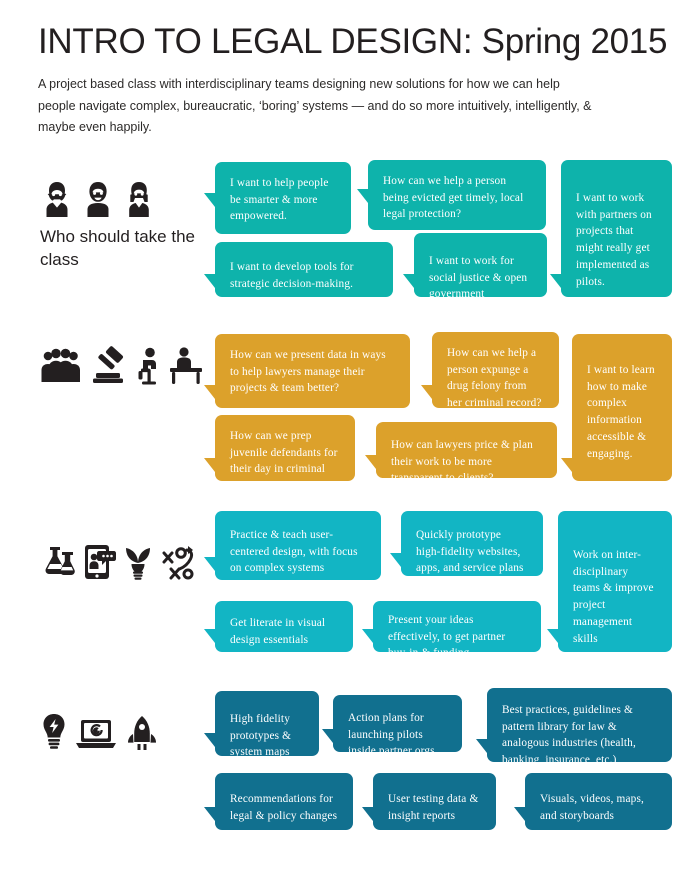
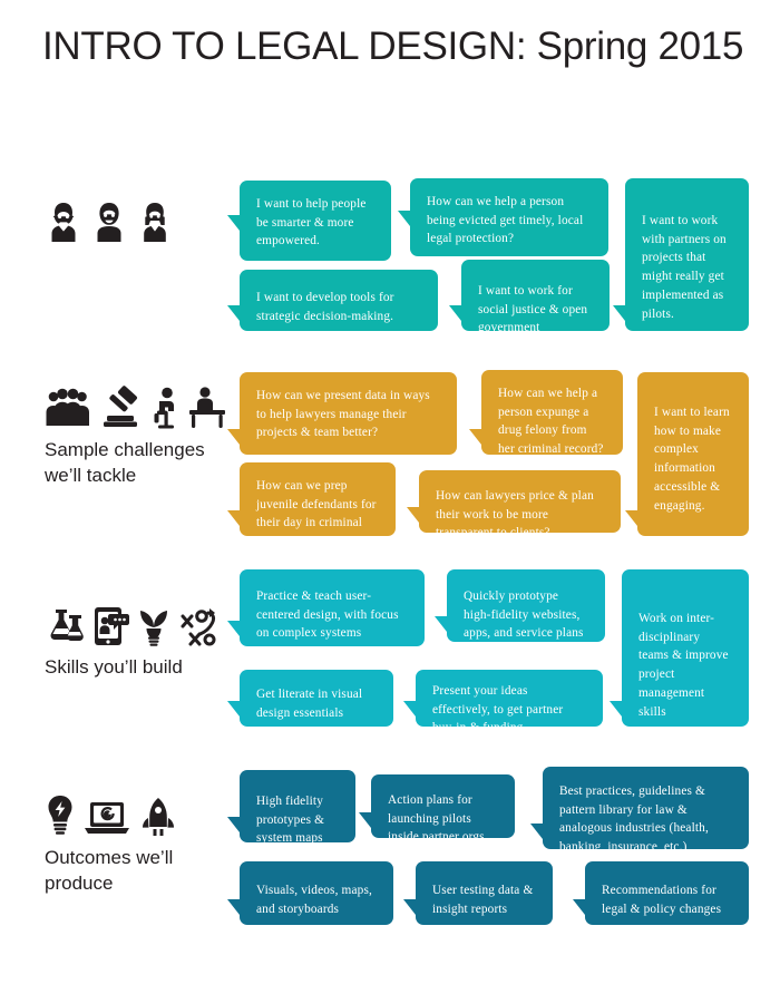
  INTRO TO LEGAL DESIGN: Spring 2015
- A project based class with interdisciplinary teams designing new solutions for how we can help people navigate complex, bureaucratic, ‘boring’ systems — and do so more intuitively, intelligently, & maybe even happily.
- Who should take the class
  I want to help people be smarter & more empowered.
  How can we help a person being evicted get timely, local legal protection?
  I want to work with partners on projects that might really get implemented as pilots.
  I want to develop tools for strategic decision-making.
  I want to work for social justice & open government
+ Sample challenges we’ll tackle
  How can we present data in ways to help lawyers manage their projects & team better?
  How can we help a person expunge a drug felony from her criminal record?
  I want to learn how to make complex information accessible & engaging.
  How can we prep juvenile defendants for their day in criminal court?
  How can lawyers price & plan their work to be more transparent to clients?
+ Skills you’ll build
  Practice & teach user-centered design, with focus on complex systems
  Quickly prototype high-fidelity websites, apps, and service plans
  Work on inter-disciplinary teams & improve project management skills
  Get literate in visual design essentials
  Present your ideas effectively, to get partner buy-in & funding
+ Outcomes we’ll produce
  High fidelity prototypes & system maps
  Action plans for launching pilots inside partner orgs
  Best practices, guidelines & pattern library for law & analogous industries (health, banking, insurance, etc.)
- Recommendations for legal & policy changes
+ Visuals, videos, maps, and storyboards
  User testing data & insight reports
- Visuals, videos, maps, and storyboards
+ Recommendations for legal & policy changes
